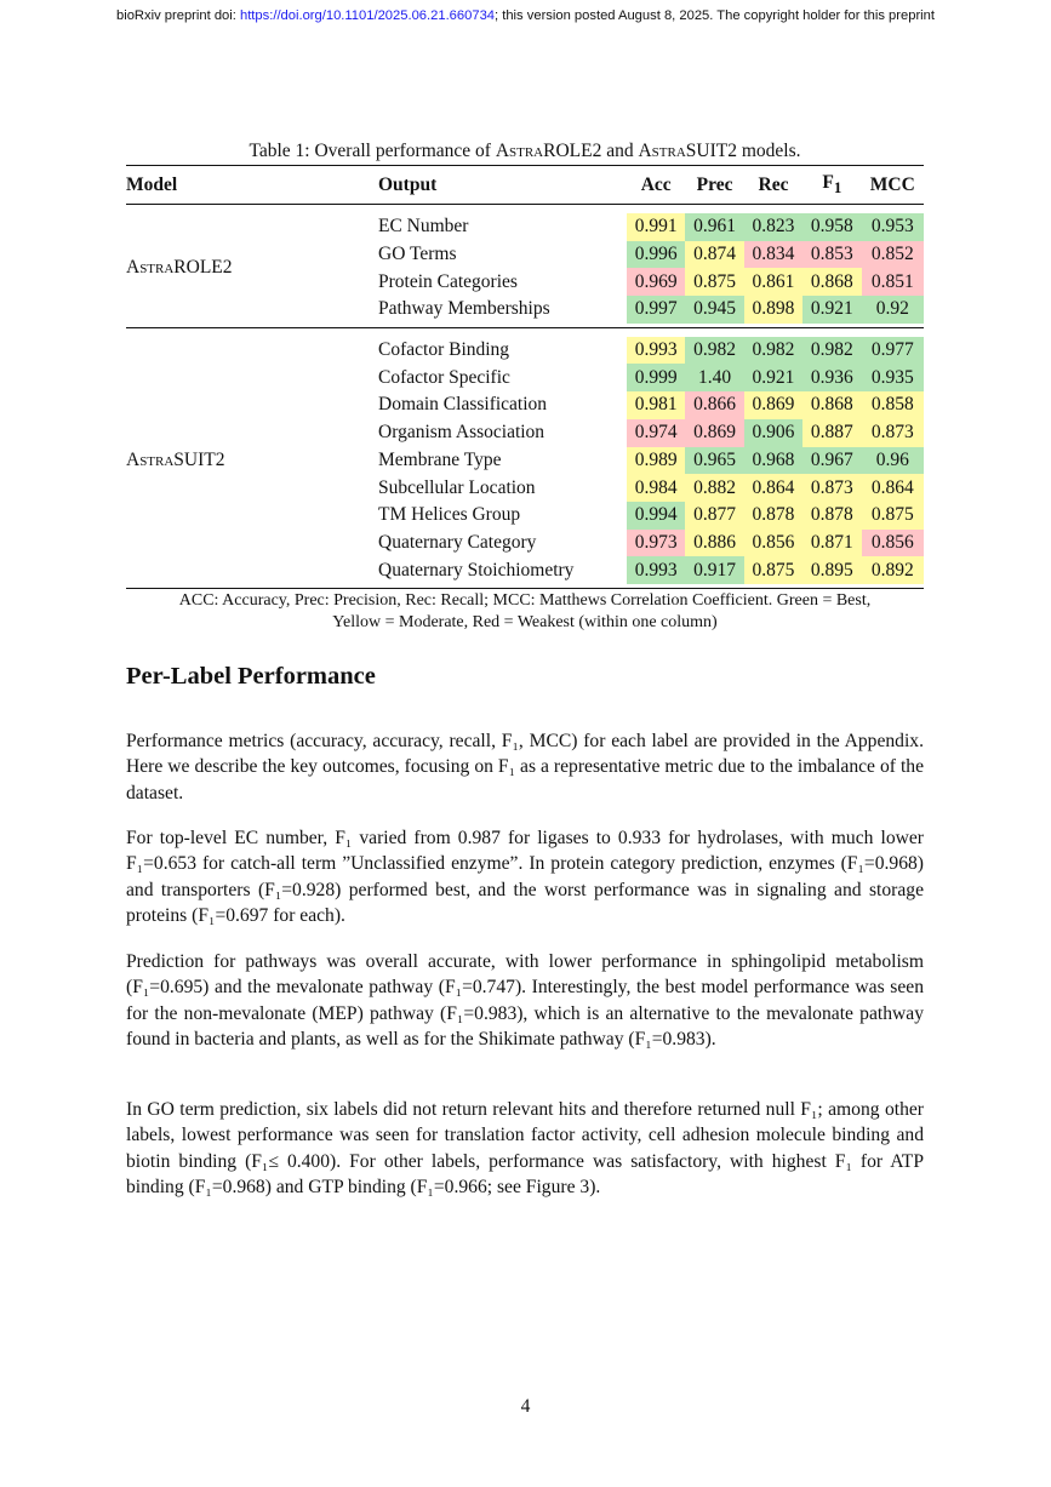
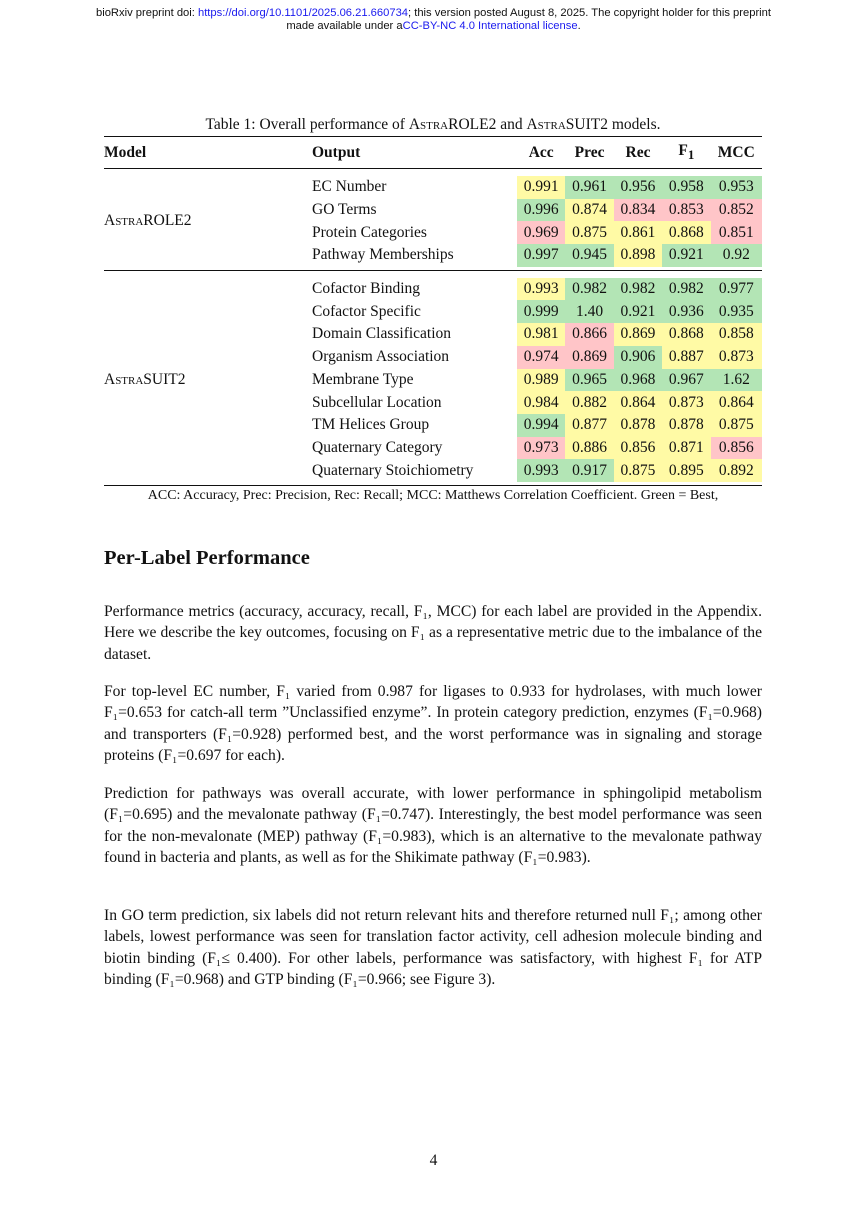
  bioRxiv preprint doi: https://doi.org/10.1101/2025.06.21.660734; this version posted August 8, 2025. The copyright holder for this preprint
+ made available under aCC-BY-NC 4.0 International license.
  Table 1: Overall performance of AstraROLE2 and AstraSUIT2 models.
  Model	Output	Acc	Prec	Rec	F1	MCC
- AstraROLE2	EC Number	0.991	0.961	0.823	0.958	0.953
+ AstraROLE2	EC Number	0.991	0.961	0.956	0.958	0.953
  GO Terms	0.996	0.874	0.834	0.853	0.852
  Protein Categories	0.969	0.875	0.861	0.868	0.851
  Pathway Memberships	0.997	0.945	0.898	0.921	0.92
  AstraSUIT2	Cofactor Binding	0.993	0.982	0.982	0.982	0.977
  Cofactor Specific	0.999	1.40	0.921	0.936	0.935
  Domain Classification	0.981	0.866	0.869	0.868	0.858
  Organism Association	0.974	0.869	0.906	0.887	0.873
- Membrane Type	0.989	0.965	0.968	0.967	0.96
+ Membrane Type	0.989	0.965	0.968	0.967	1.62
  Subcellular Location	0.984	0.882	0.864	0.873	0.864
  TM Helices Group	0.994	0.877	0.878	0.878	0.875
  Quaternary Category	0.973	0.886	0.856	0.871	0.856
  Quaternary Stoichiometry	0.993	0.917	0.875	0.895	0.892
  ACC: Accuracy, Prec: Precision, Rec: Recall; MCC: Matthews Correlation Coefficient. Green = Best,
- Yellow = Moderate, Red = Weakest (within one column)
  Per-Label Performance
  Performance metrics (accuracy, accuracy, recall, F₁, MCC) for each label are provided in the Appendix. Here we describe the key outcomes, focusing on F₁ as a representative metric due to the imbalance of the dataset.
  For top-level EC number, F₁ varied from 0.987 for ligases to 0.933 for hydrolases, with much lower F₁=0.653 for catch-all term ”Unclassified enzyme”. In protein category prediction, enzymes (F₁=0.968) and transporters (F₁=0.928) performed best, and the worst performance was in signaling and storage proteins (F₁=0.697 for each).
  Prediction for pathways was overall accurate, with lower performance in sphingolipid metabolism (F₁=0.695) and the mevalonate pathway (F₁=0.747). Interestingly, the best model performance was seen for the non-mevalonate (MEP) pathway (F₁=0.983), which is an alternative to the mevalonate pathway found in bacteria and plants, as well as for the Shikimate pathway (F₁=0.983).
  In GO term prediction, six labels did not return relevant hits and therefore returned null F₁; among other labels, lowest performance was seen for translation factor activity, cell adhesion molecule binding and biotin binding (F₁≤ 0.400). For other labels, performance was satisfactory, with highest F₁ for ATP binding (F₁=0.968) and GTP binding (F₁=0.966; see Figure 3).
  4
